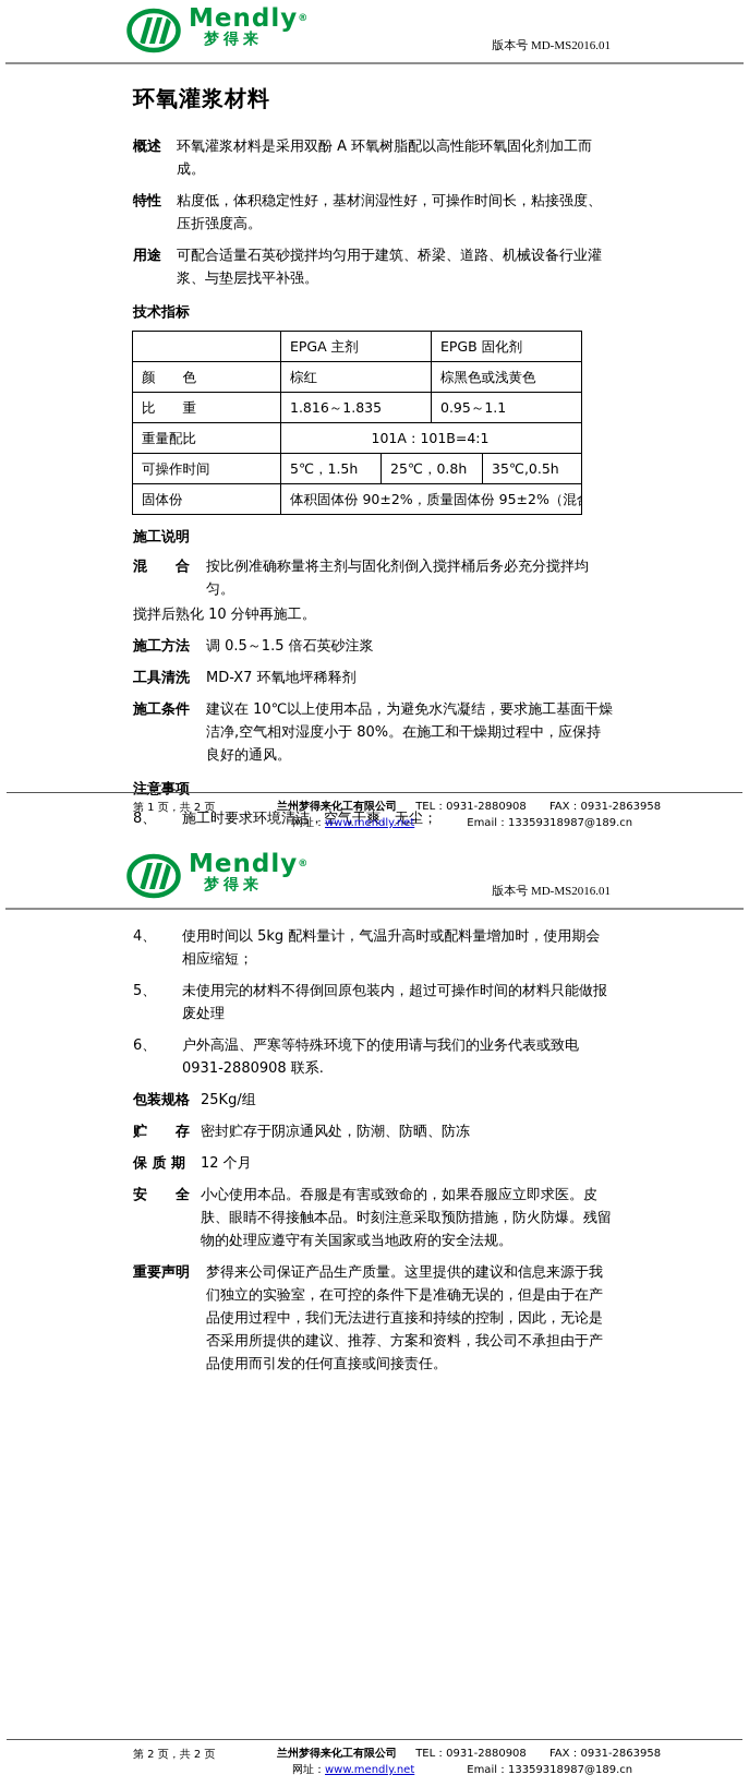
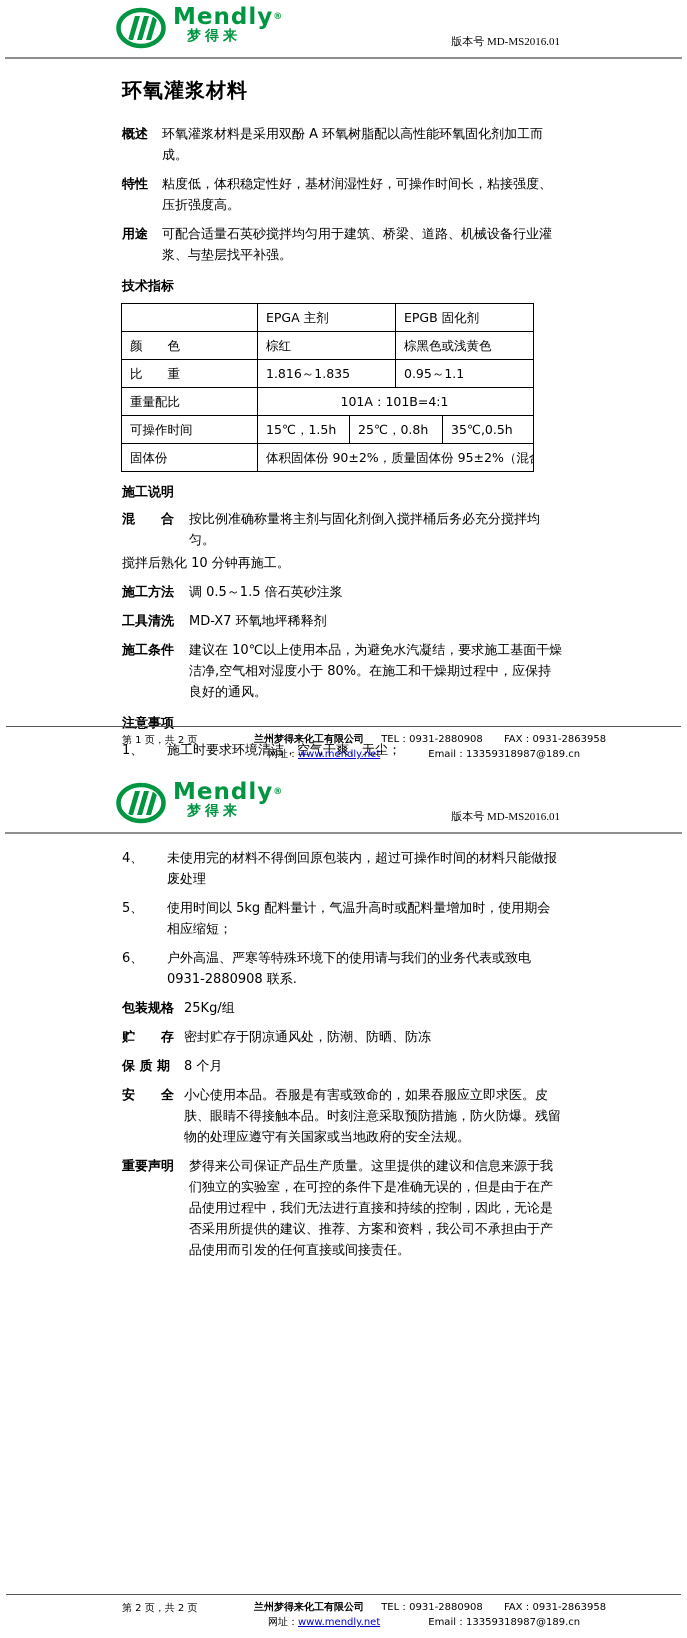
  Mendly®
  梦得来
  版本号 MD-MS2016.01
  环氧灌浆材料
  概述
  环氧灌浆材料是采用双酚 A 环氧树脂配以高性能环氧固化剂加工而成。
  特性
  粘度低，体积稳定性好，基材润湿性好，可操作时间长，粘接强度、压折强度高。
  用途
  可配合适量石英砂搅拌均匀用于建筑、桥梁、道路、机械设备行业灌浆、与垫层找平补强。
  技术指标
  	EPGA 主剂	EPGB 固化剂
  颜 色	棕红	棕黑色或浅黄色
  比 重	1.816～1.835	0.95～1.1
  重量配比	101A：101B=4:1
- 可操作时间	5℃，1.5h	25℃，0.8h	35℃,0.5h
+ 可操作时间	15℃，1.5h	25℃，0.8h	35℃,0.5h
  固体份	体积固体份 90±2%，质量固体份 95±2%（混
  施工说明
  混 合
  按比例准确称量将主剂与固化剂倒入搅拌桶后务必充分搅拌均匀。
  搅拌后熟化 10 分钟再施工。
  施工方法
  调 0.5～1.5 倍石英砂注浆
  工具清洗
  MD-X7 环氧地坪稀释剂
  施工条件
  建议在 10℃以上使用本品，为避免水汽凝结，要求施工基面干燥洁净,空气相对湿度小于 80%。在施工和干燥期过程中，应保持良好的通风。
  注意事项
- 8、
+ 1、
  施工时要求环境清洁，空气干爽、无尘；
  第 1 页，共 2 页
  兰州梦得来化工有限公司 TEL：0931-2880908 FAX：0931-2863958
  网址：www.mendly.net
  Email：13359318987@189.cn
  Mendly®
  梦得来
  版本号 MD-MS2016.01
  4、
- 使用时间以 5kg 配料量计，气温升高时或配料量增加时，使用期会相应缩短；
+ 未使用完的材料不得倒回原包装内，超过可操作时间的材料只能做报废处理
  5、
- 未使用完的材料不得倒回原包装内，超过可操作时间的材料只能做报废处理
+ 使用时间以 5kg 配料量计，气温升高时或配料量增加时，使用期会相应缩短；
  6、
  户外高温、严寒等特殊环境下的使用请与我们的业务代表或致电 0931-2880908 联系.
  包装规格
  25Kg/组
  贮 存
  密封贮存于阴凉通风处，防潮、防晒、防冻
  保 质 期
- 12 个月
+ 8 个月
  安 全
  小心使用本品。吞服是有害或致命的，如果吞服应立即求医。皮肤、眼睛不得接触本品。时刻注意采取预防措施，防火防爆。残留物的处理应遵守有关国家或当地政府的安全法规。
  重要声明
  梦得来公司保证产品生产质量。这里提供的建议和信息来源于我们独立的实验室，在可控的条件下是准确无误的，但是由于在产品使用过程中，我们无法进行直接和持续的控制，因此，无论是否采用所提供的建议、推荐、方案和资料，我公司不承担由于产品使用而引发的任何直接或间接责任。
  第 2 页，共 2 页
  兰州梦得来化工有限公司 TEL：0931-2880908 FAX：0931-2863958
  网址：www.mendly.net
  Email：13359318987@189.cn
